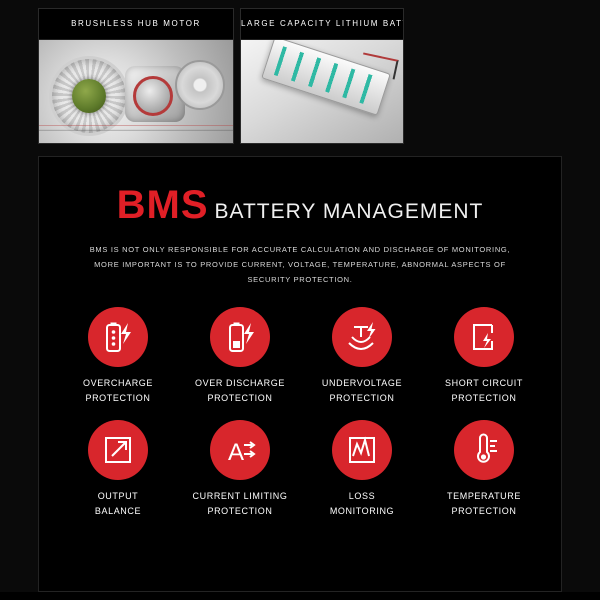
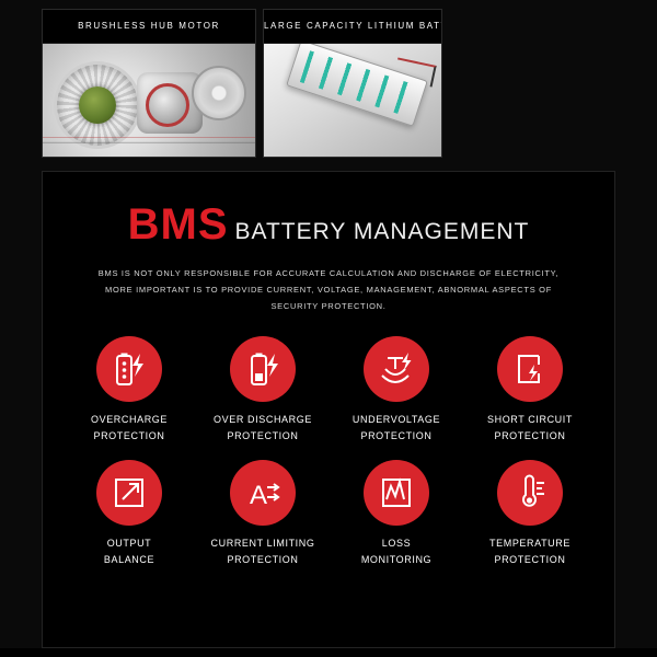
  BRUSHLESS HUB MOTOR
  LARGE CAPACITY LITHIUM BAT
  BMS BATTERY MANAGEMENT
- BMS IS NOT ONLY RESPONSIBLE FOR ACCURATE CALCULATION AND DISCHARGE OF MONITORING,
+ BMS IS NOT ONLY RESPONSIBLE FOR ACCURATE CALCULATION AND DISCHARGE OF ELECTRICITY,
- MORE IMPORTANT IS TO PROVIDE CURRENT, VOLTAGE, TEMPERATURE, ABNORMAL ASPECTS OF SECURITY PROTECTION.
+ MORE IMPORTANT IS TO PROVIDE CURRENT, VOLTAGE, MANAGEMENT, ABNORMAL ASPECTS OF SECURITY PROTECTION.
  OVERCHARGE
  PROTECTION
  OVER DISCHARGE
  PROTECTION
  UNDERVOLTAGE
  PROTECTION
  SHORT CIRCUIT
  PROTECTION
  OUTPUT
  BALANCE
  A
  CURRENT LIMITING
  PROTECTION
  LOSS
  MONITORING
  TEMPERATURE
  PROTECTION
